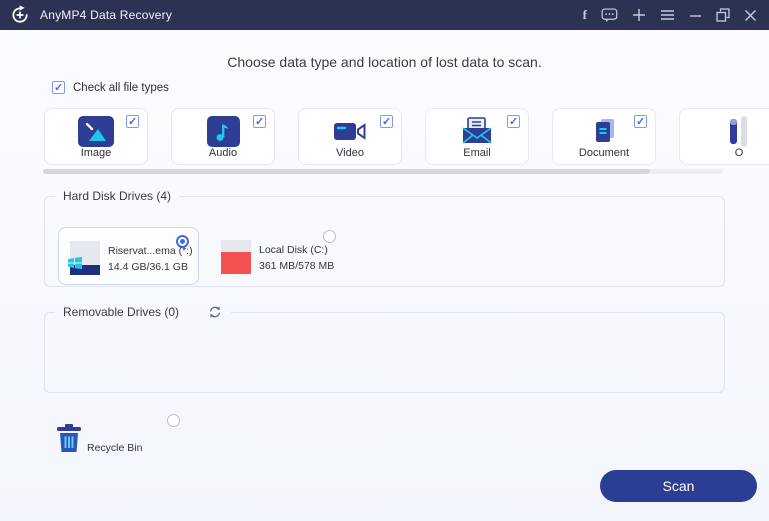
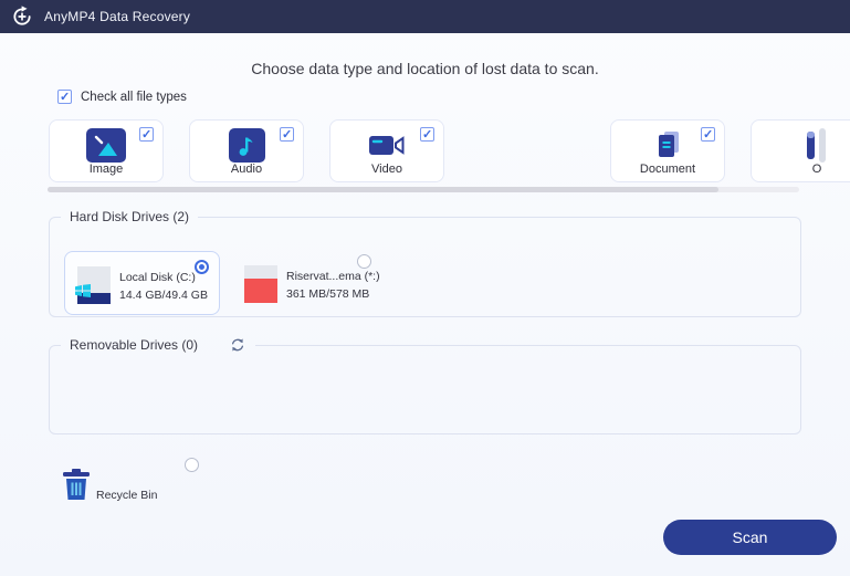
  AnyMP4 Data Recovery
- f
  Choose data type and location of lost data to scan.
  Check all file types
  Image
  Audio
  Video
- Email
  Document
  O
- Hard Disk Drives (4)
+ Hard Disk Drives (2)
- Riservat...ema (*:)
+ Local Disk (C:)
- 14.4 GB/36.1 GB
+ 14.4 GB/49.4 GB
- Local Disk (C:)
+ Riservat...ema (*:)
  361 MB/578 MB
  Removable Drives (0)
  Recycle Bin
  Scan
